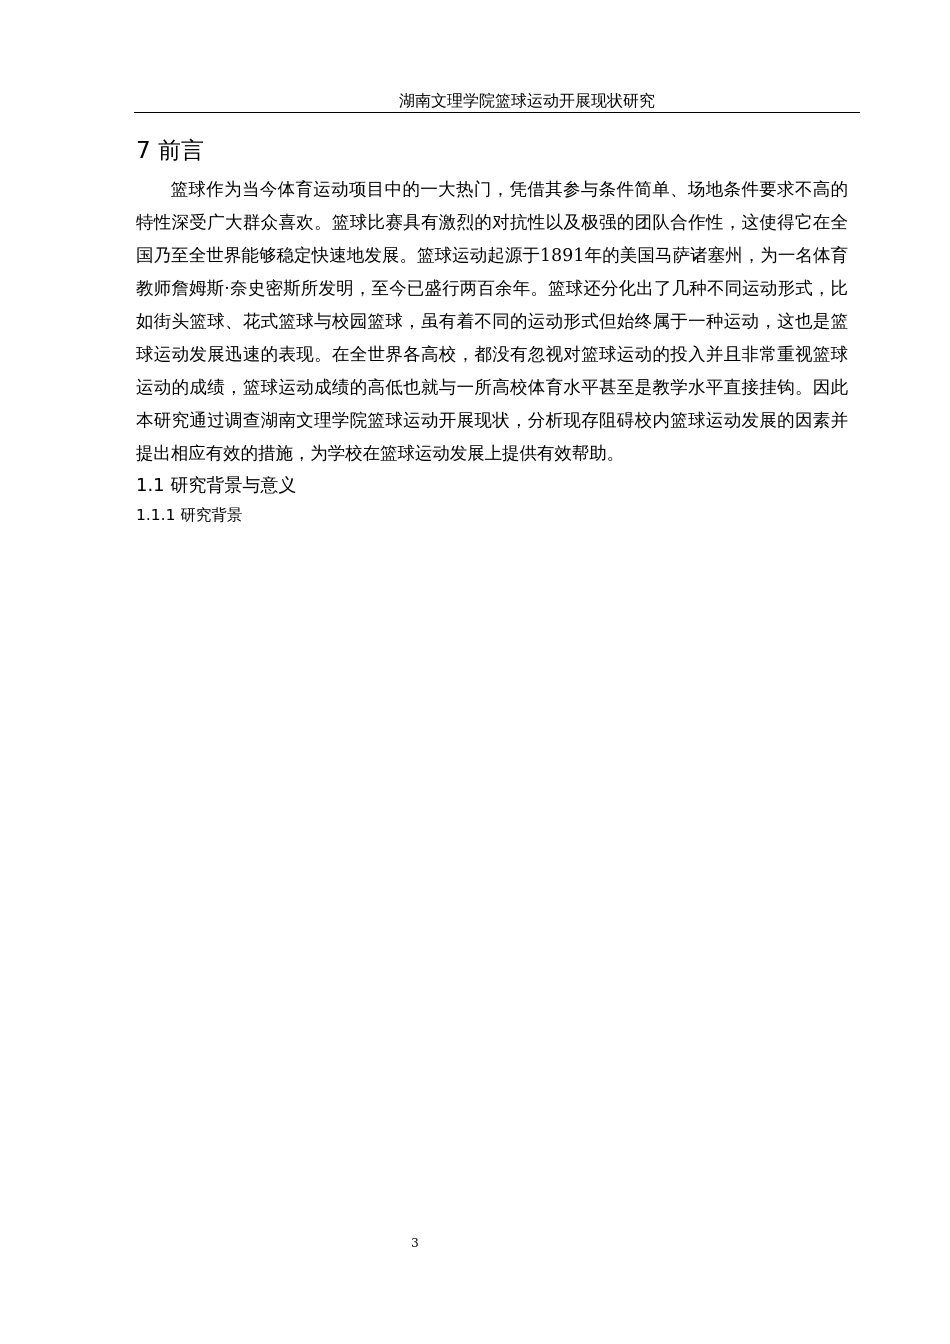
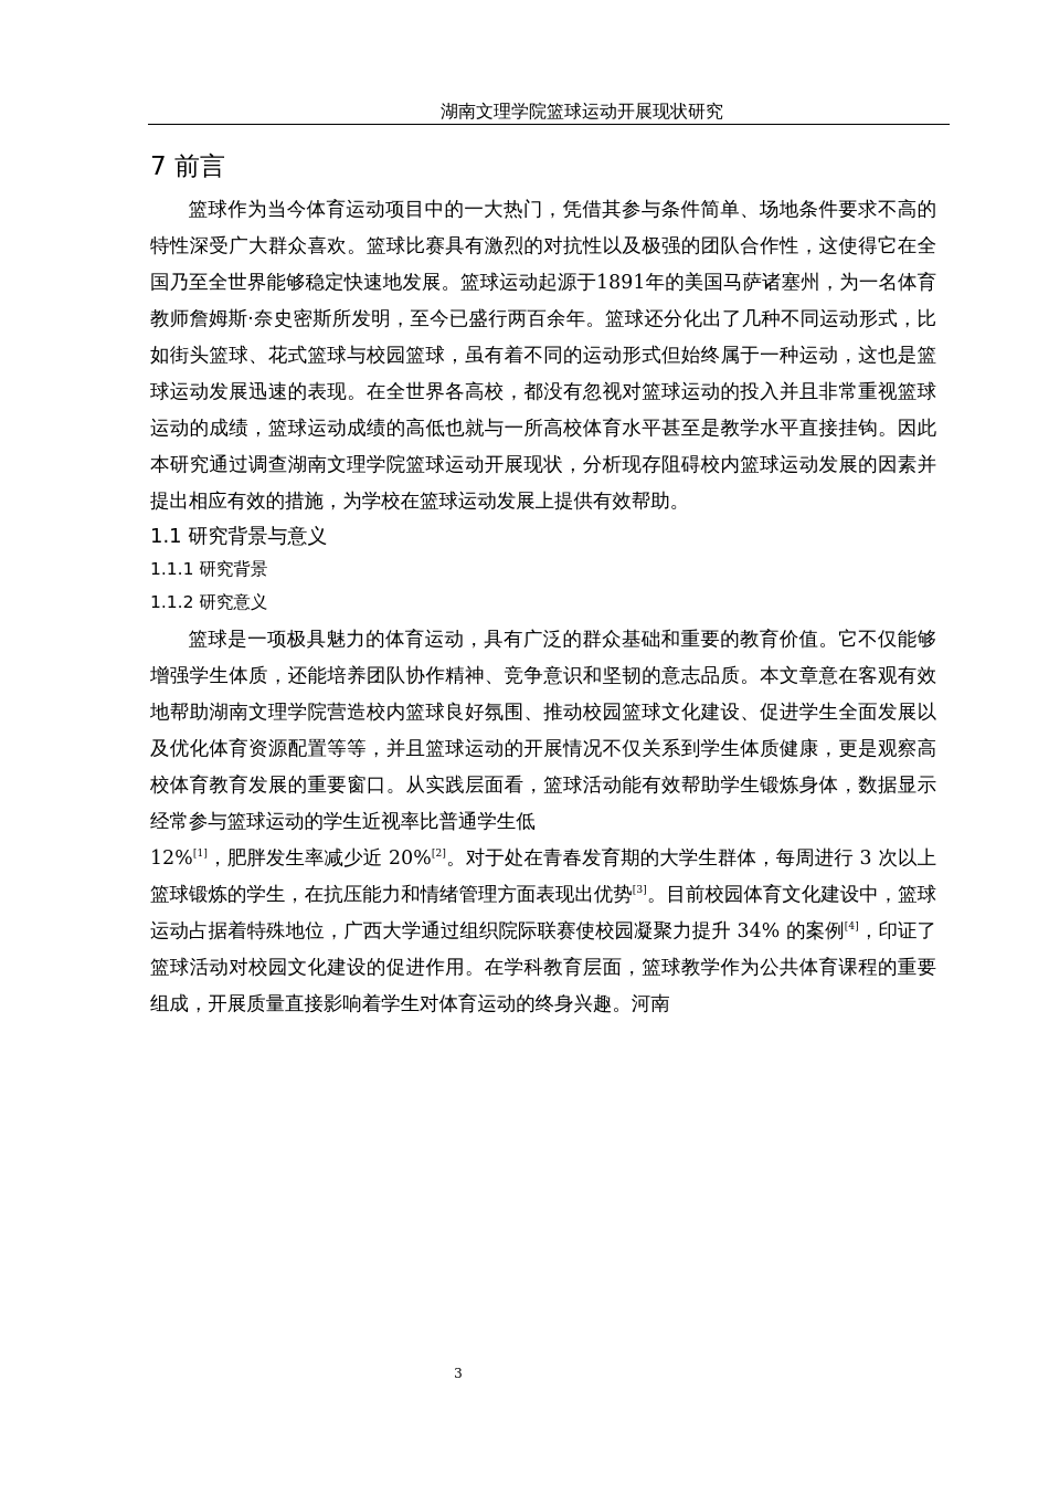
  湖南文理学院篮球运动开展现状研究
  7 前言
  篮球作为当今体育运动项目中的一大热门，凭借其参与条件简单、场地条件要求不高的特性深受广大群众喜欢。篮球比赛具有激烈的对抗性以及极强的团队合作性，这使得它在全国乃至全世界能够稳定快速地发展。篮球运动起源于1891年的美国马萨诸塞州，为一名体育教师詹姆斯·奈史密斯所发明，至今已盛行两百余年。篮球还分化出了几种不同运动形式，比如街头篮球、花式篮球与校园篮球，虽有着不同的运动形式但始终属于一种运动，这也是篮球运动发展迅速的表现。在全世界各高校，都没有忽视对篮球运动的投入并且非常重视篮球运动的成绩，篮球运动成绩的高低也就与一所高校体育水平甚至是教学水平直接挂钩。因此本研究通过调查湖南文理学院篮球运动开展现状，分析现存阻碍校内篮球运动发展的因素并提出相应有效的措施，为学校在篮球运动发展上提供有效帮助。
  1.1 研究背景与意义
  1.1.1 研究背景
+ 1.1.2 研究意义
+ 篮球是一项极具魅力的体育运动，具有广泛的群众基础和重要的教育价值。它不仅能够增强学生体质，还能培养团队协作精神、竞争意识和坚韧的意志品质。本文章意在客观有效地帮助湖南文理学院营造校内篮球良好氛围、推动校园篮球文化建设、促进学生全面发展以及优化体育资源配置等等，并且篮球运动的开展情况不仅关系到学生体质健康，更是观察高校体育教育发展的重要窗口。从实践层面看，篮球活动能有效帮助学生锻炼身体，数据显示经常参与篮球运动的学生近视率比普通学生低
+ 12%[1]，肥胖发生率减少近 20%[2]。对于处在青春发育期的大学生群体，每周进行 3 次以上篮球锻炼的学生，在抗压能力和情绪管理方面表现出优势[3]。目前校园体育文化建设中，篮球运动占据着特殊地位，广西大学通过组织院际联赛使校园凝聚力提升 34% 的案例[4]，印证了篮球活动对校园文化建设的促进作用。在学科教育层面，篮球教学作为公共体育课程的重要组成，开展质量直接影响着学生对体育运动的终身兴趣。河南
  3
